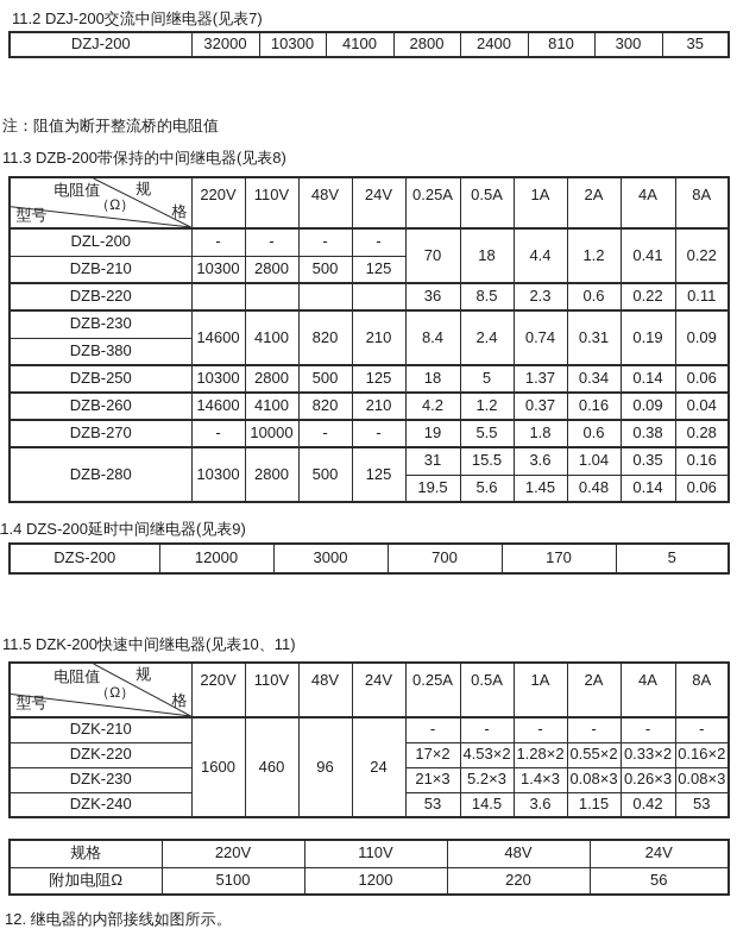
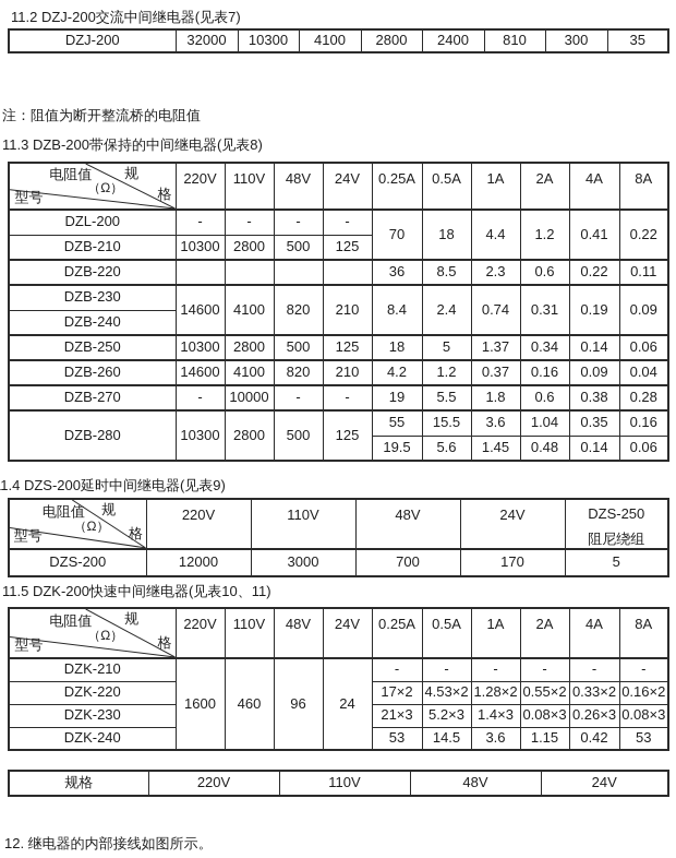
  11.2 DZJ-200交流中间继电器(见表7)
  DZJ-200	32000	10300	4100	2800	2400	810	300	35
  注：阻值为断开整流桥的电阻值
  11.3 DZB-200带保持的中间继电器(见表8)
  电阻值 （Ω） 型号 规 格	220V	110V	48V	24V	0.25A	0.5A	1A	2A	4A	8A
  DZL-200	-	-	-	-	70	18	4.4	1.2	0.41	0.22
  DZB-210	10300	2800	500	125
  DZB-220					36	8.5	2.3	0.6	0.22	0.11
  DZB-230	14600	4100	820	210	8.4	2.4	0.74	0.31	0.19	0.09
- DZB-380
+ DZB-240
  DZB-250	10300	2800	500	125	18	5	1.37	0.34	0.14	0.06
  DZB-260	14600	4100	820	210	4.2	1.2	0.37	0.16	0.09	0.04
  DZB-270	-	10000	-	-	19	5.5	1.8	0.6	0.38	0.28
- DZB-280	10300	2800	500	125	31	15.5	3.6	1.04	0.35	0.16
+ DZB-280	10300	2800	500	125	55	15.5	3.6	1.04	0.35	0.16
  19.5	5.6	1.45	0.48	0.14	0.06
  1.4 DZS-200延时中间继电器(见表9)
+ 电阻值 （Ω） 型号 规 格	220V	110V	48V	24V	DZS-250 阻尼绕组
  DZS-200	12000	3000	700	170	5
  11.5 DZK-200快速中间继电器(见表10、11)
  电阻值 （Ω） 型号 规 格	220V	110V	48V	24V	0.25A	0.5A	1A	2A	4A	8A
  DZK-210	1600	460	96	24	-	-	-	-	-	-
  DZK-220	17×2	4.53×2	1.28×2	0.55×2	0.33×2	0.16×2
  DZK-230	21×3	5.2×3	1.4×3	0.08×3	0.26×3	0.08×3
  DZK-240	53	14.5	3.6	1.15	0.42	53
  规格	220V	110V	48V	24V
- 附加电阻Ω	5100	1200	220	56
  12. 继电器的内部接线如图所示。
